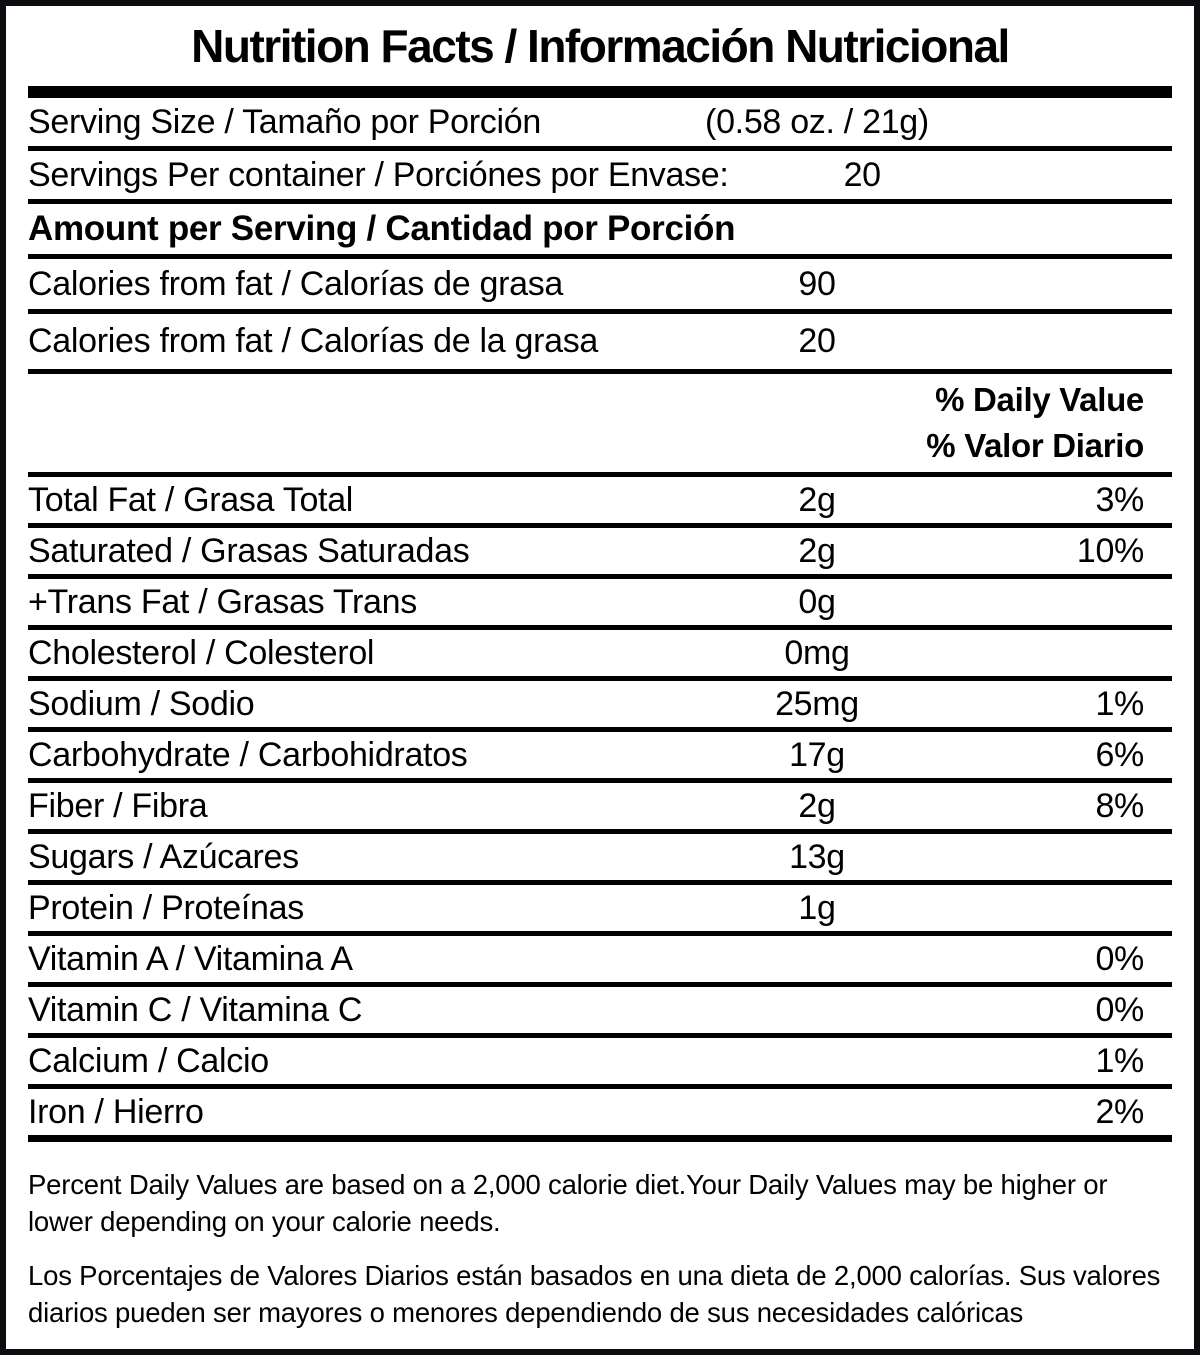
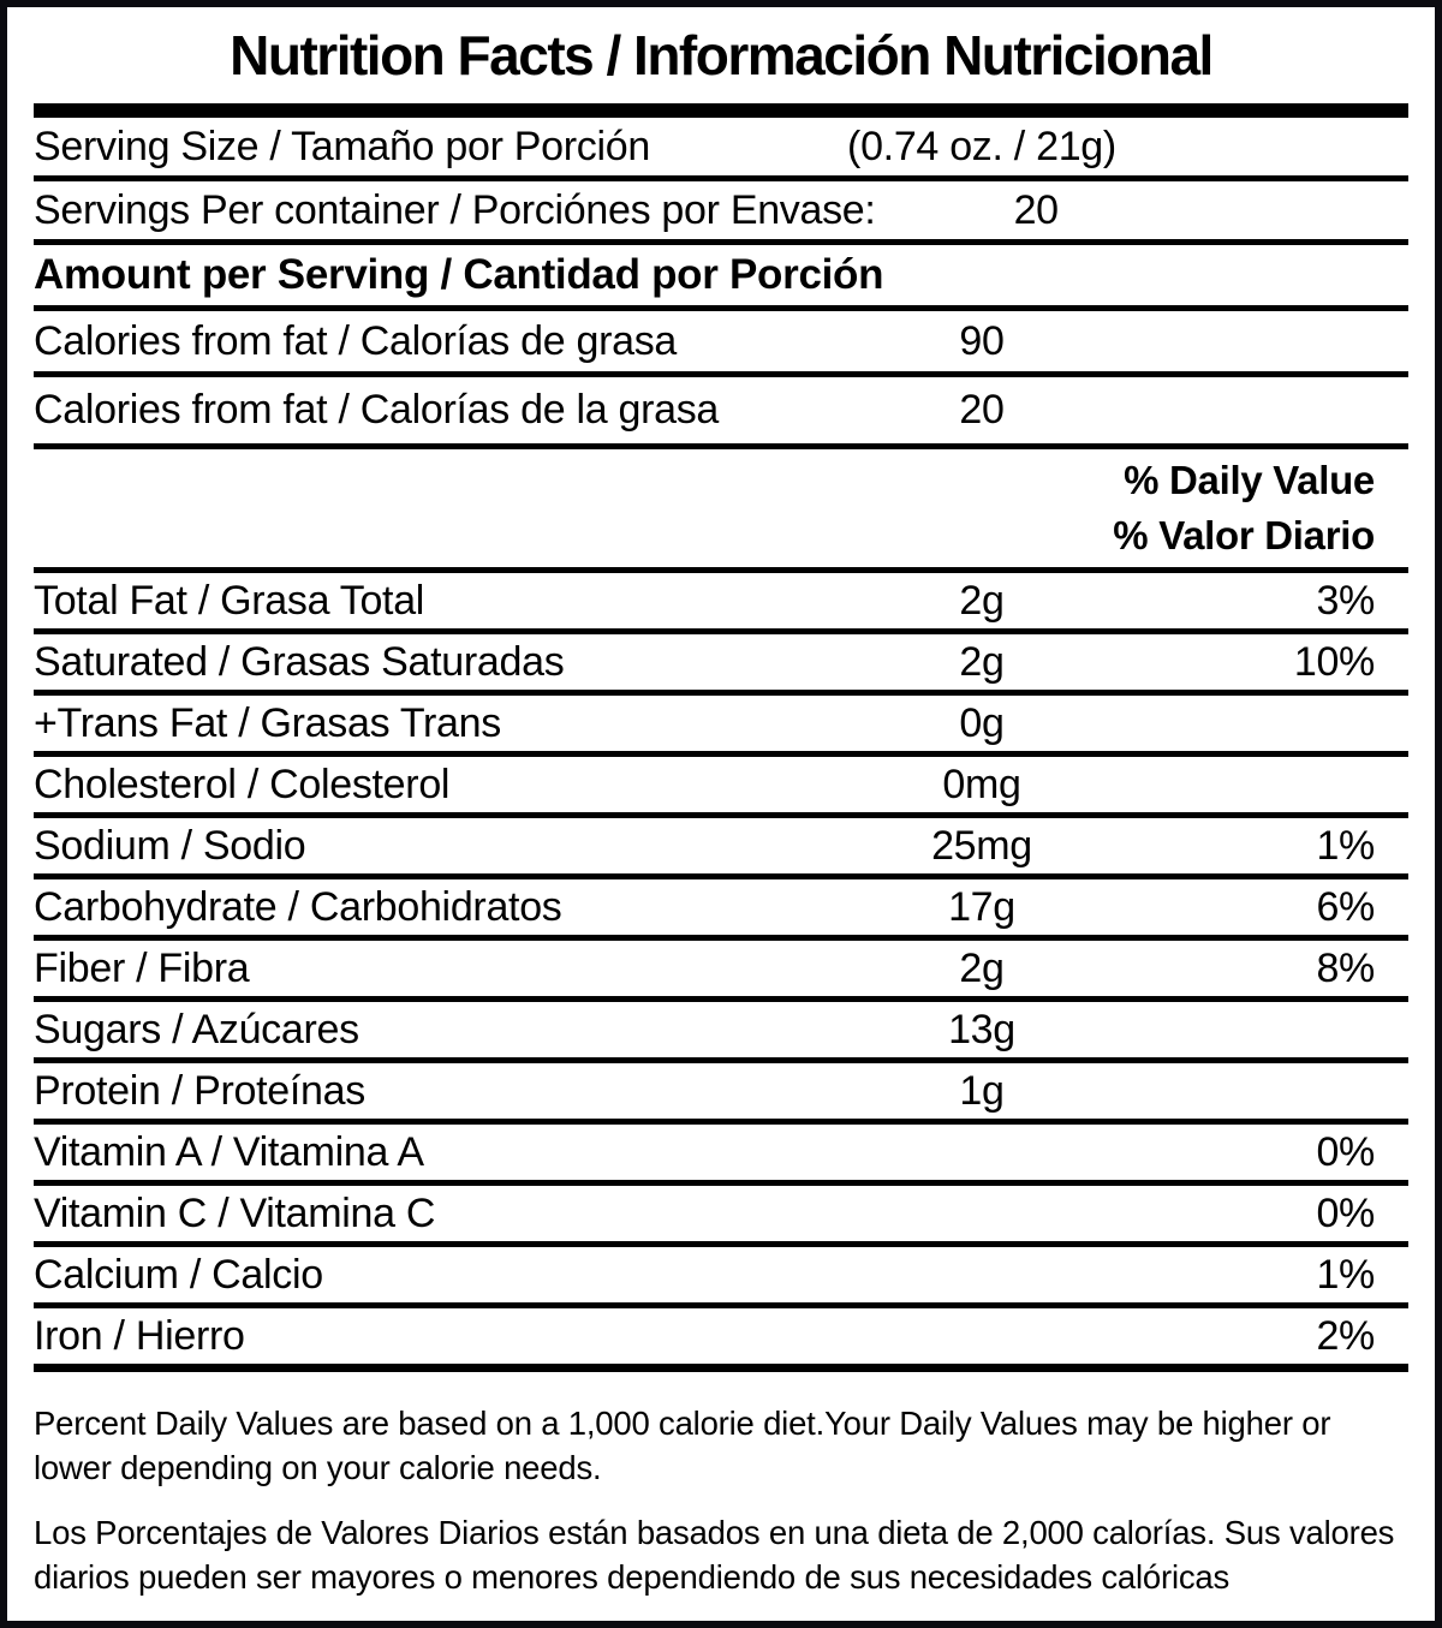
  Nutrition Facts / Información Nutricional
  Serving Size / Tamaño por Porción
- (0.58 oz. / 21g)
+ (0.74 oz. / 21g)
  Servings Per container / Porciónes por Envase:
  20
  Amount per Serving / Cantidad por Porción
  Calories from fat / Calorías de grasa
  90
  Calories from fat / Calorías de la grasa
  20
  % Daily Value
  % Valor Diario
  Total Fat / Grasa Total
  2g
  3%
  Saturated / Grasas Saturadas
  2g
  10%
  +Trans Fat / Grasas Trans
  0g
  Cholesterol / Colesterol
  0mg
  Sodium / Sodio
  25mg
  1%
  Carbohydrate / Carbohidratos
  17g
  6%
  Fiber / Fibra
  2g
  8%
  Sugars / Azúcares
  13g
  Protein / Proteínas
  1g
  Vitamin A / Vitamina A
  0%
  Vitamin C / Vitamina C
  0%
  Calcium / Calcio
  1%
  Iron / Hierro
  2%
- Percent Daily Values are based on a 2,000 calorie diet.Your Daily Values may be higher or lower depending on your calorie needs.
+ Percent Daily Values are based on a 1,000 calorie diet.Your Daily Values may be higher or lower depending on your calorie needs.
  Los Porcentajes de Valores Diarios están basados en una dieta de 2,000 calorías. Sus valores diarios pueden ser mayores o menores dependiendo de sus necesidades calóricas
